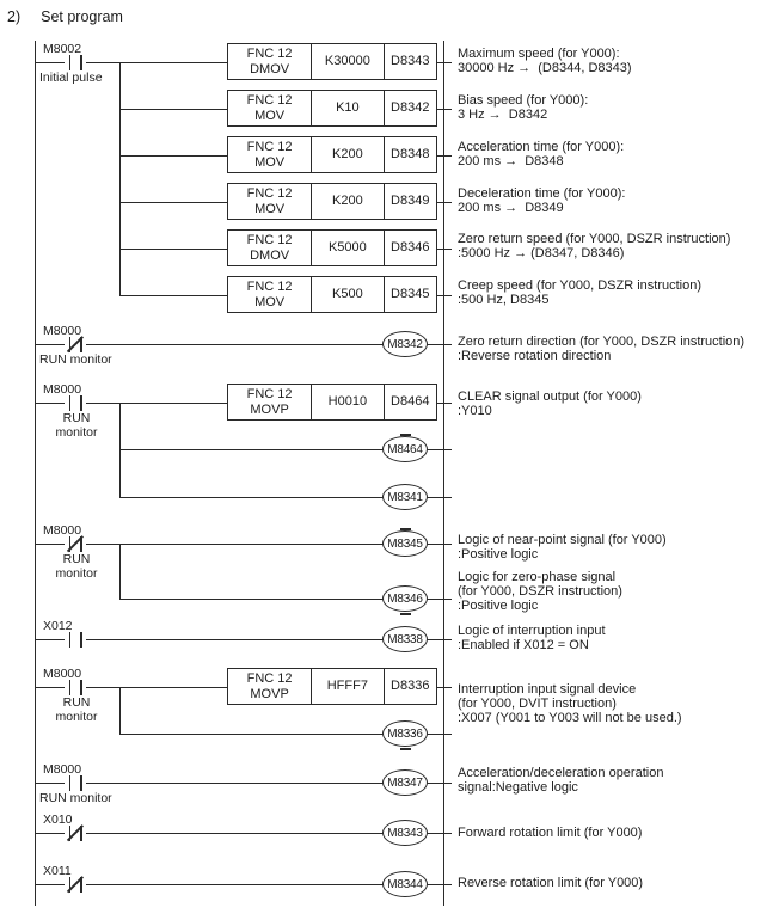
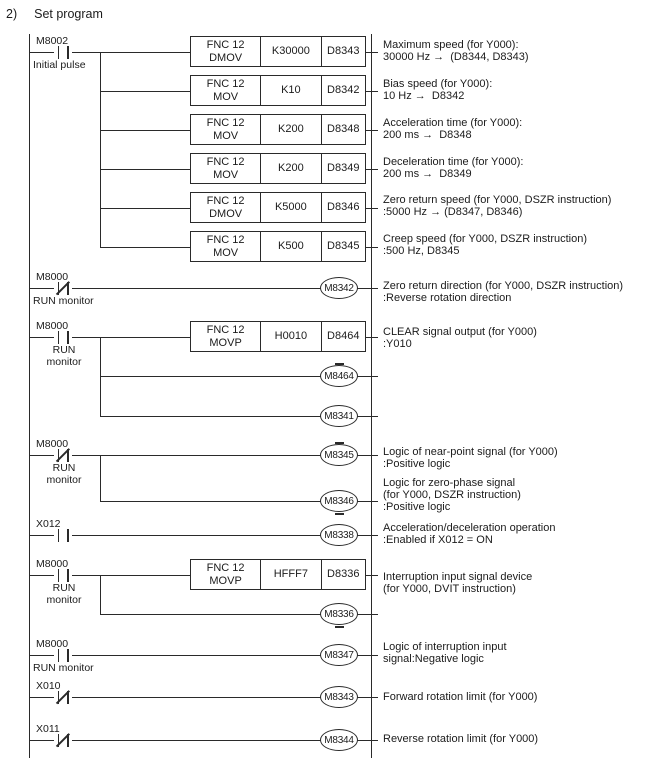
  2) Set program
  FNC 12
  DMOV
  K30000
  D8343
  FNC 12
  MOV
  K10
  D8342
  FNC 12
  MOV
  K200
  D8348
  FNC 12
  MOV
  K200
  D8349
  FNC 12
  DMOV
  K5000
  D8346
  FNC 12
  MOV
  K500
  D8345
  FNC 12
  MOVP
  H0010
  D8464
  FNC 12
  MOVP
  HFFF7
  D8336
  M8002
  Initial pulse
  M8000
  RUN monitor
  M8000
  RUN
  monitor
  M8000
  RUN
  monitor
  X012
  M8000
  RUN
  monitor
  M8000
  RUN monitor
  X010
  X011
  M8342
  M8464
  M8341
  M8345
  M8346
  M8338
  M8336
  M8347
  M8343
  M8344
  Maximum speed (for Y000):
  30000 Hz → (D8344, D8343)
  Bias speed (for Y000):
- 3 Hz → D8342
+ 10 Hz → D8342
  Acceleration time (for Y000):
  200 ms → D8348
  Deceleration time (for Y000):
  200 ms → D8349
  Zero return speed (for Y000, DSZR instruction)
  :5000 Hz → (D8347, D8346)
  Creep speed (for Y000, DSZR instruction)
  :500 Hz, D8345
  Zero return direction (for Y000, DSZR instruction)
  :Reverse rotation direction
  CLEAR signal output (for Y000)
  :Y010
  Logic of near-point signal (for Y000)
  :Positive logic
  Logic for zero-phase signal
  (for Y000, DSZR instruction)
  :Positive logic
- Logic of interruption input
+ Acceleration/deceleration operation
  :Enabled if X012 = ON
  Interruption input signal device
  (for Y000, DVIT instruction)
- :X007 (Y001 to Y003 will not be used.)
- Acceleration/deceleration operation
+ Logic of interruption input
  signal:Negative logic
  Forward rotation limit (for Y000)
  Reverse rotation limit (for Y000)
